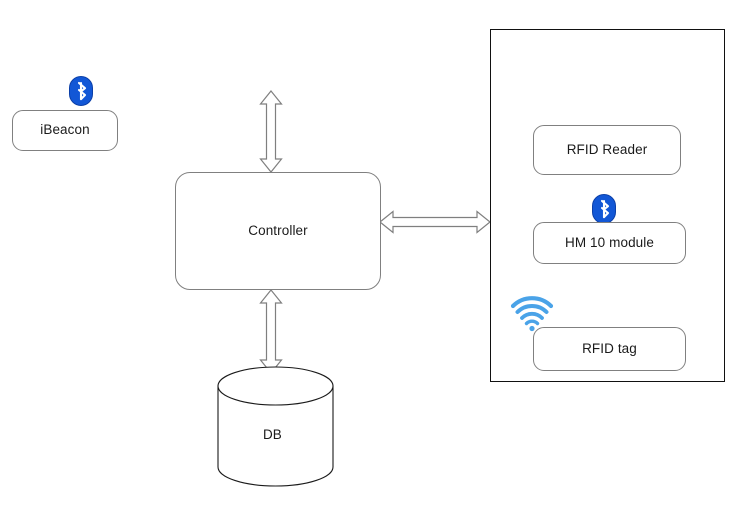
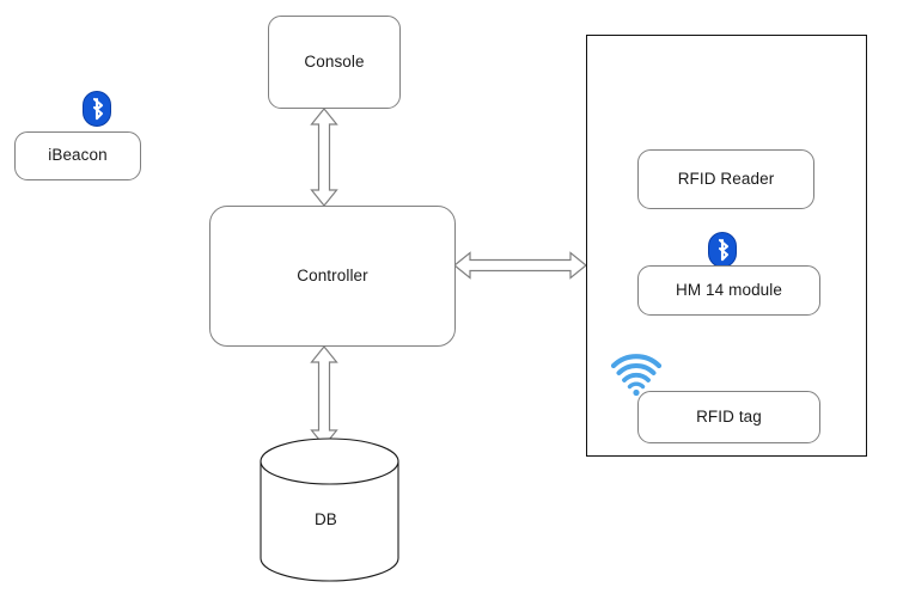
  iBeacon
+ Console
  Controller
  DB
  RFID Reader
- HM 10 module
+ HM 14 module
  RFID tag
